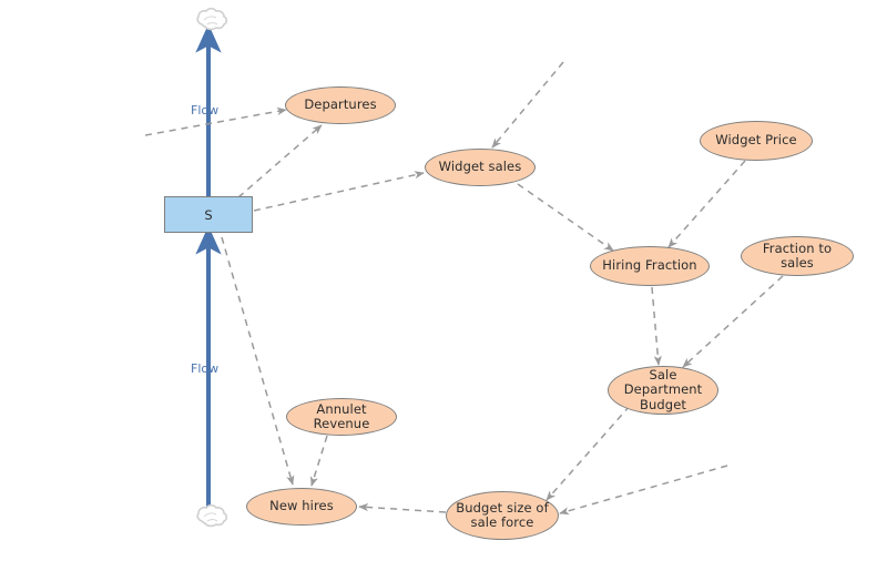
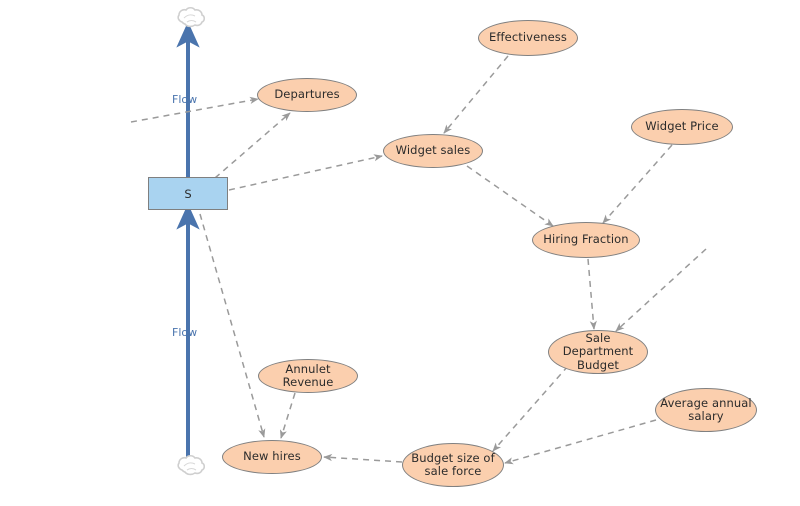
  S
  Flow
  Flow
  Departures
+ Effectiveness
  Widget sales
  Widget Price
  Hiring Fraction
- Fraction to sales
  Sale Department
  Budget
+ Average annual
+ salary
  Annulet Revenue
  New hires
  Budget size of
  sale force
